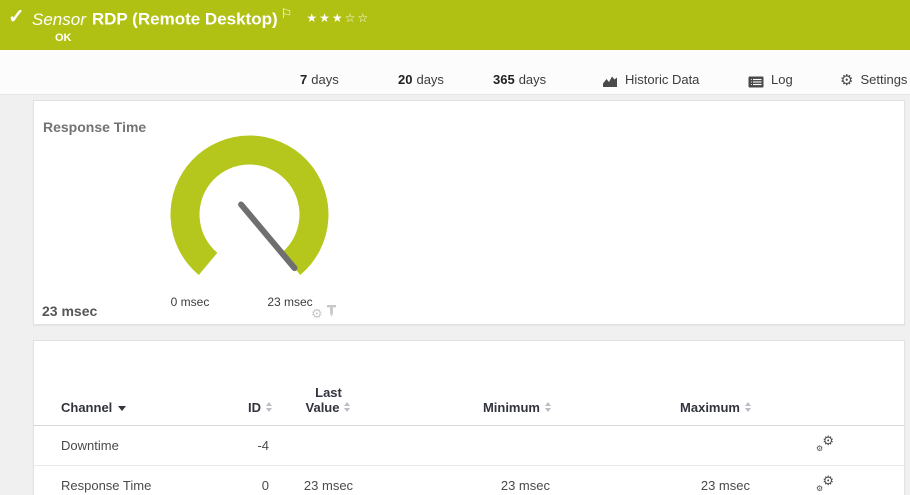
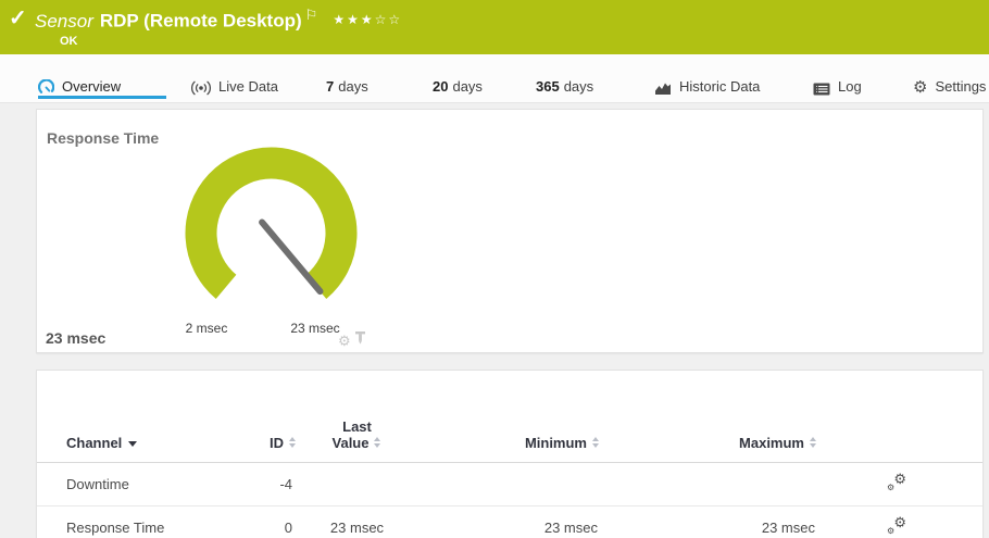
  ✓
  Sensor RDP (Remote Desktop) ⚐ ★★★☆☆
  OK
+ Overview
+ Live Data
  7
  days
  20
  days
  365
  days
  Historic Data
  Log
  ⚙
  Settings
  Response Time
- 0 msec
+ 2 msec
  23 msec
  23 msec
  ⚙
  Channel	ID	Last Value	Minimum	Maximum
  Downtime	-4				⚙⚙
  Response Time	0	23 msec	23 msec	23 msec	⚙⚙
